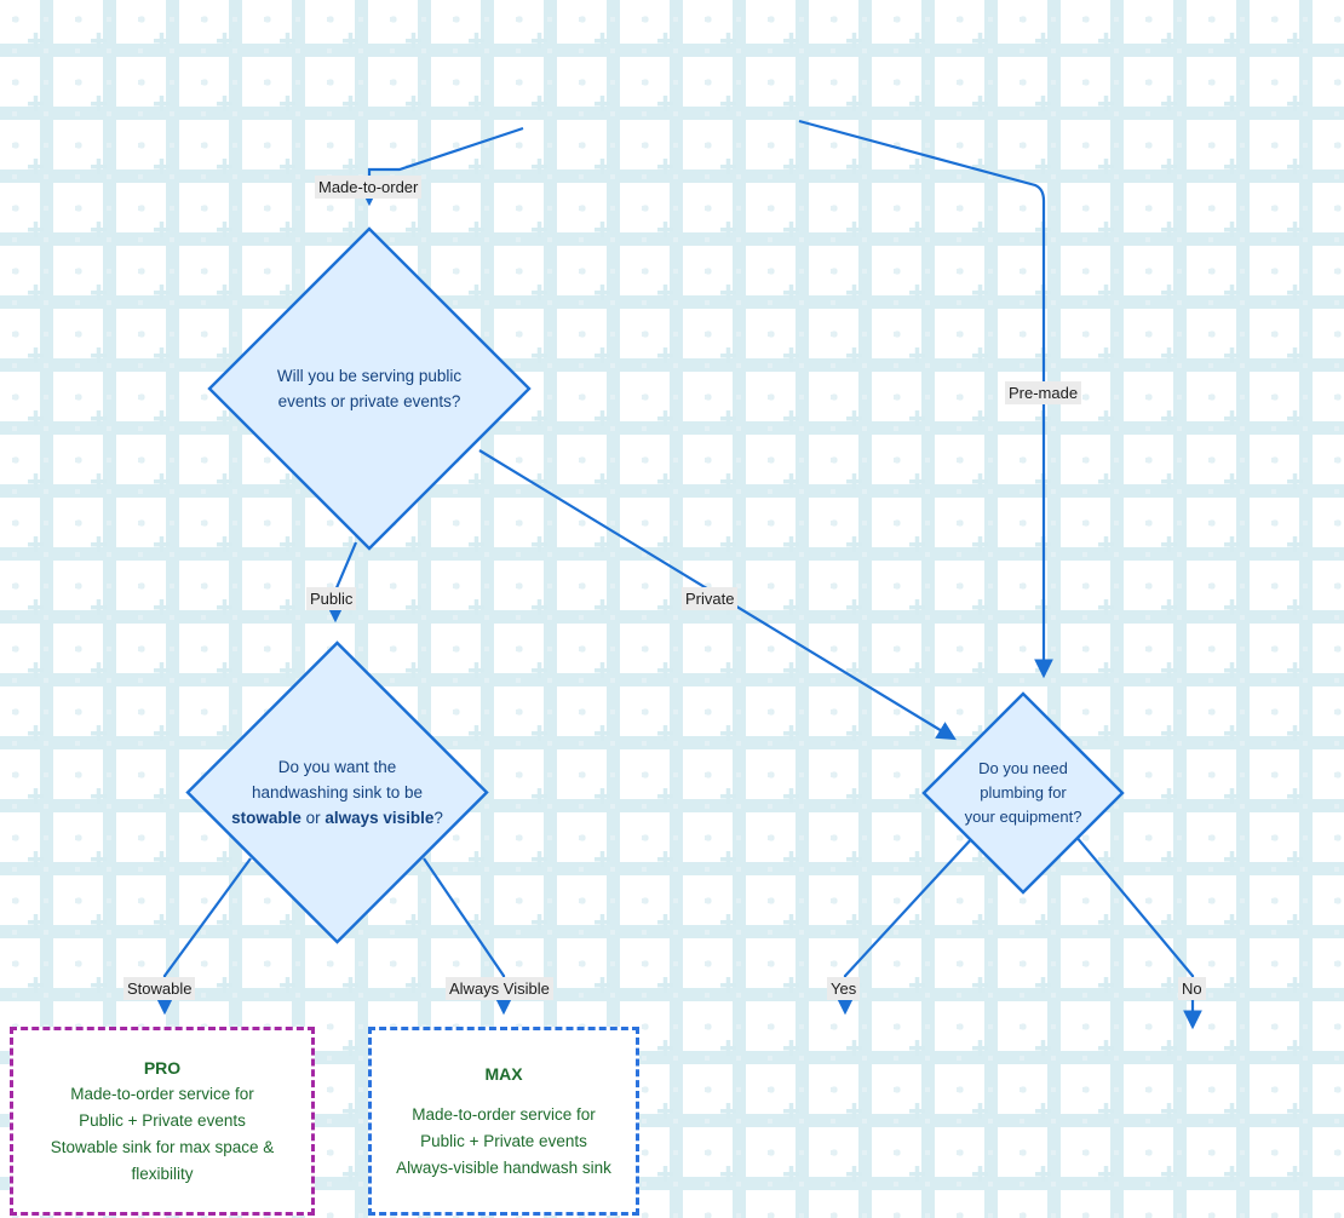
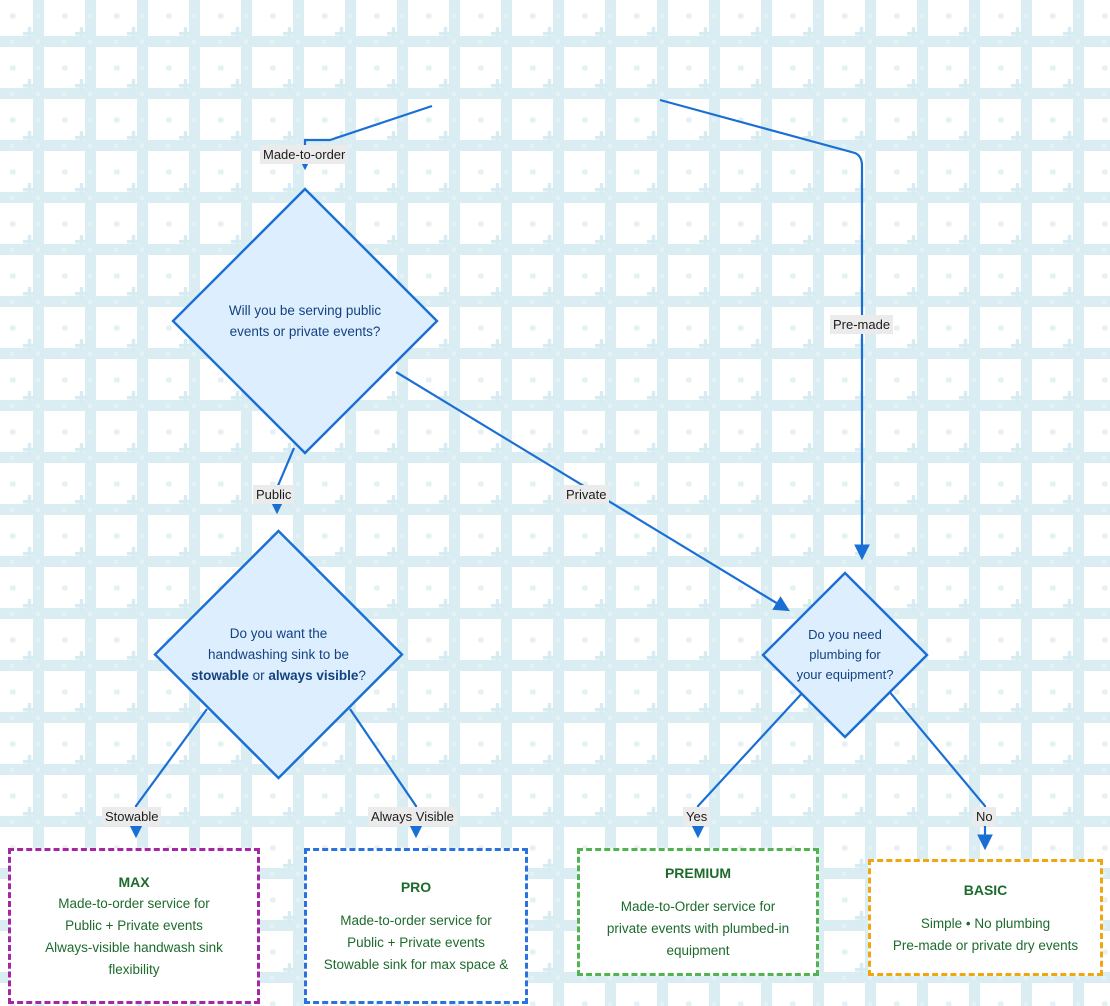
  Will you be serving public
  events or private events?
  Do you want the
  handwashing sink to be
  stowable or always visible?
  Do you need
  plumbing for
  your equipment?
  Made-to-order
  Pre-made
  Public
  Private
  Stowable
  Always Visible
  Yes
  No
- PRO
+ MAX
  Made-to-order service for
  Public + Private events
- Stowable sink for max space &
+ Always-visible handwash sink
  flexibility
- MAX
+ PRO
  Made-to-order service for
  Public + Private events
- Always-visible handwash sink
+ Stowable sink for max space &
+ PREMIUM
+ Made-to-Order service for
+ private events with plumbed-in
+ equipment
+ BASIC
+ Simple • No plumbing
+ Pre-made or private dry events
